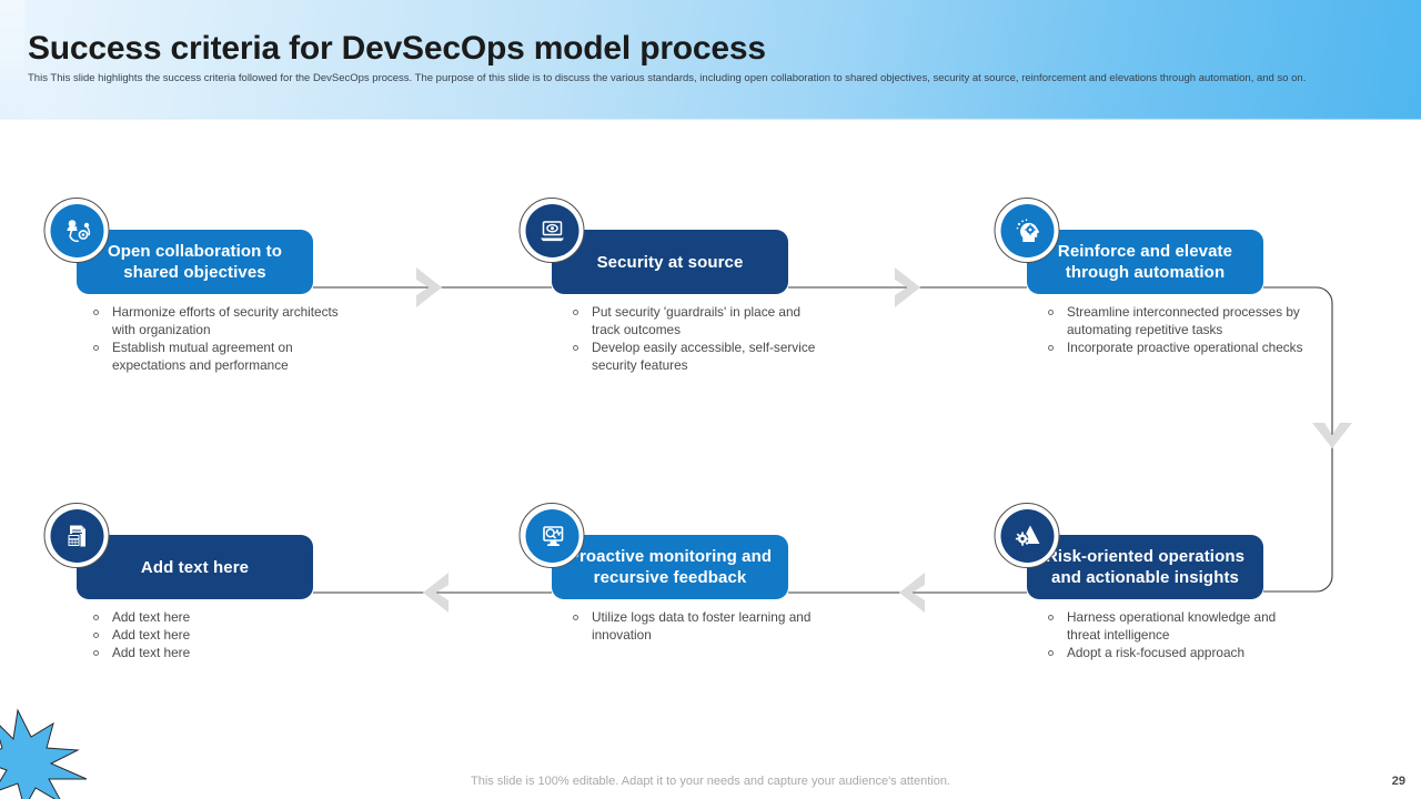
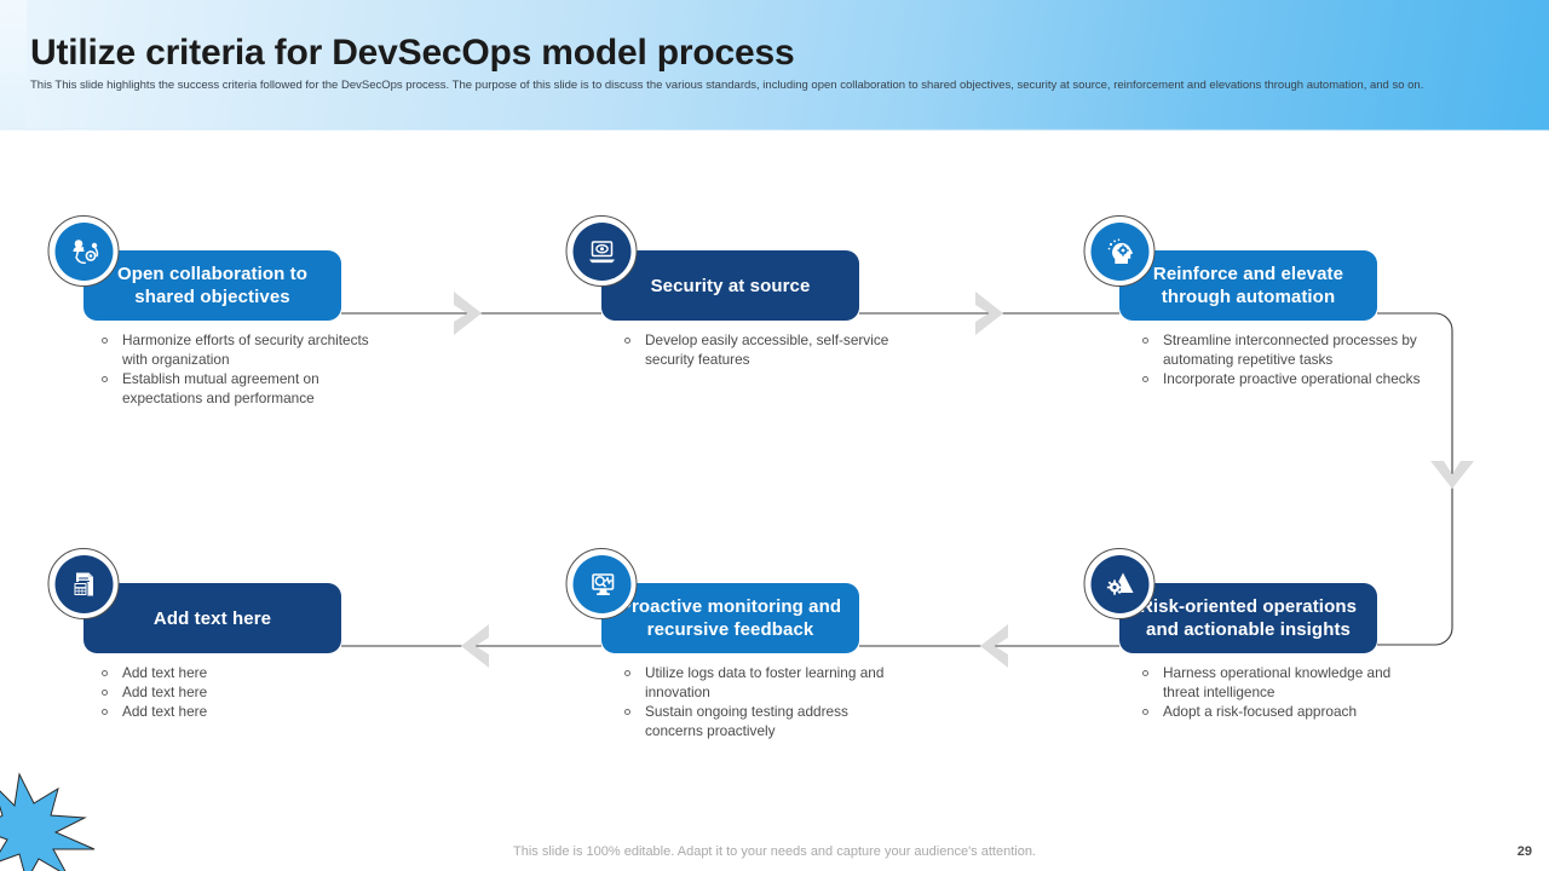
- Success criteria for DevSecOps model process
+ Utilize criteria for DevSecOps model process
  This This slide highlights the success criteria followed for the DevSecOps process. The purpose of this slide is to discuss the various standards, including open collaboration to shared objectives, security at source, reinforcement and elevations through automation, and so on.
  Open collaboration to shared objectives
  Harmonize efforts of security architects with organization
  Establish mutual agreement on expectations and performance
  Security at source
- Put security 'guardrails' in place and track outcomes
  Develop easily accessible, self-service security features
  Reinforce and elevate through automation
  Streamline interconnected processes by automating repetitive tasks
  Incorporate proactive operational checks
  Add text here
  Add text here
  Add text here
  Add text here
  roactive monitoring and recursive feedback
  Utilize logs data to foster learning and innovation
+ Sustain ongoing testing address concerns proactively
  isk-oriented operations and actionable insights
  Harness operational knowledge and threat intelligence
  Adopt a risk-focused approach
  This slide is 100% editable. Adapt it to your needs and capture your audience's attention.
  29
